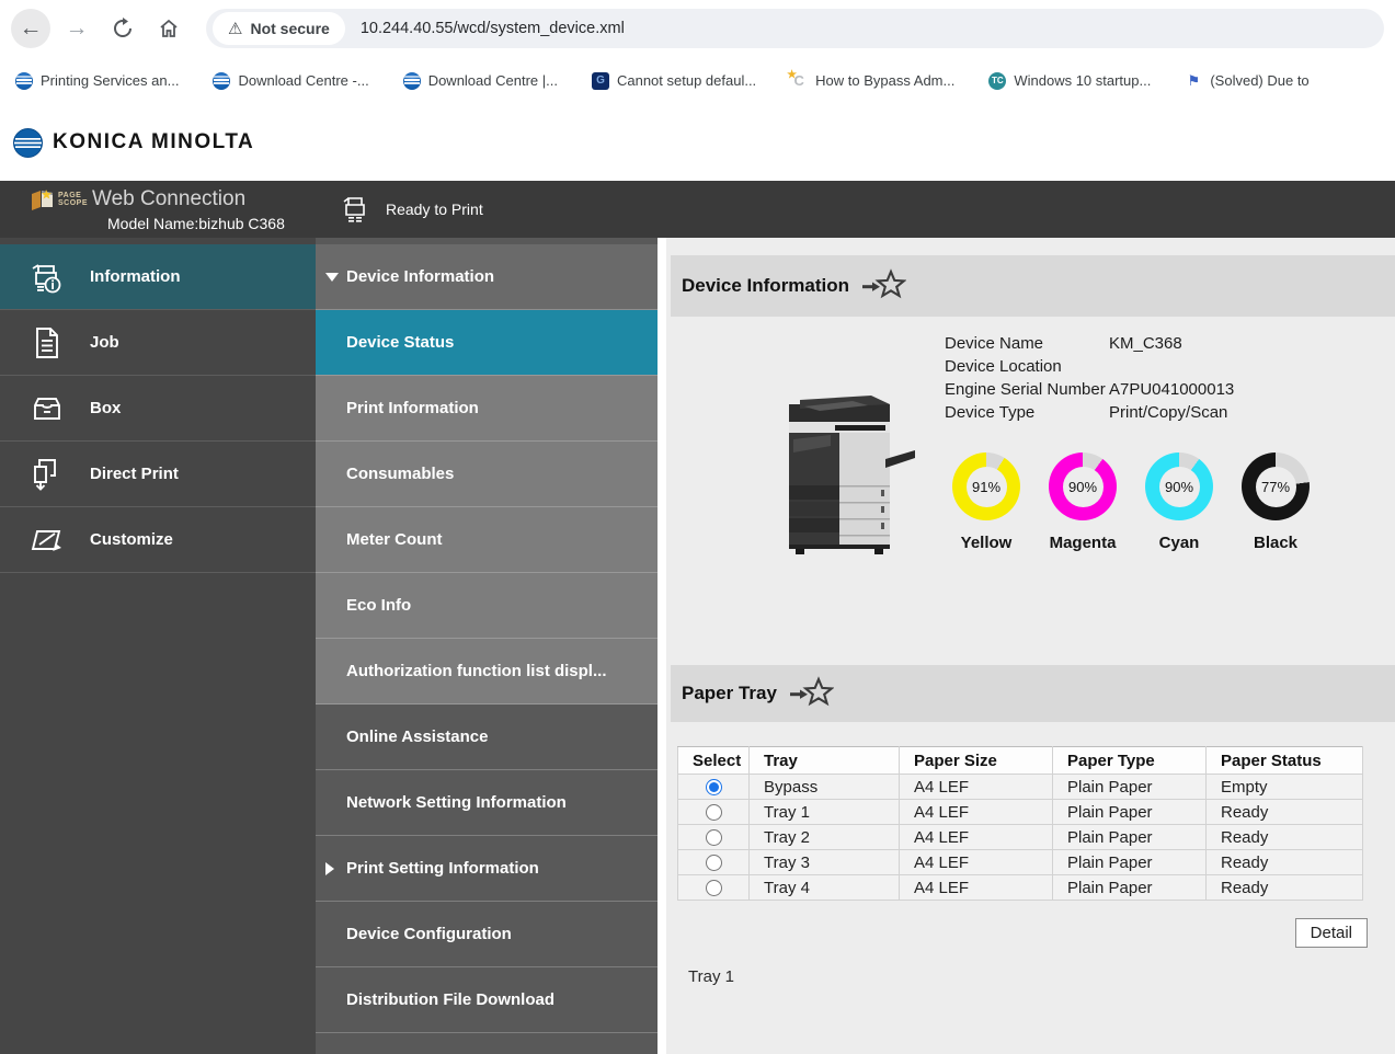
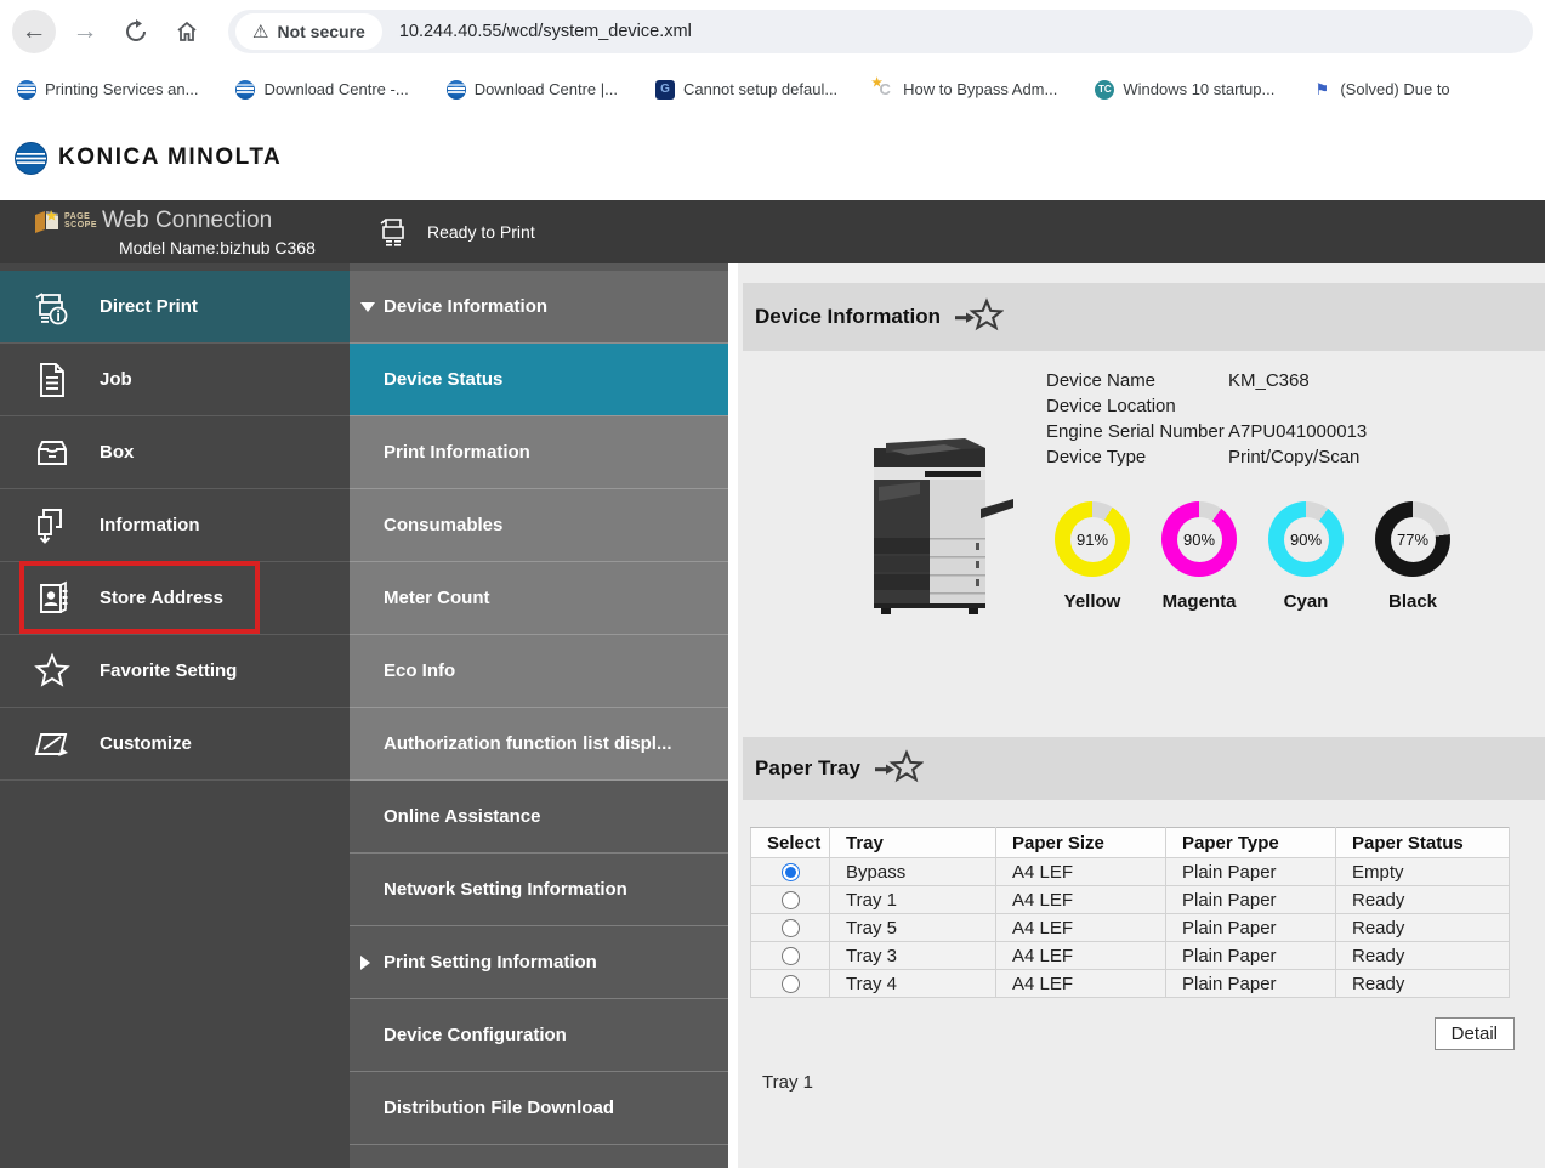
  ←
  →
  ⚠
  Not secure
  10.244.40.55/wcd/system_device.xml
  Printing Services an...
  Download Centre -...
  Download Centre |...
  G
  Cannot setup defaul...
  C
  How to Bypass Adm...
  TC
  Windows 10 startup...
  ⚑
  (Solved) Due to
  KONICA MINOLTA
  Web Connection
  Model Name:bizhub C368
  Ready to Print
- Information
+ Direct Print
  Job
  Box
- Direct Print
+ Information
+ Store Address
+ Favorite Setting
  Customize
  Device Information
  Device Status
  Print Information
  Consumables
  Meter Count
  Eco Info
  Authorization function list displ...
  Online Assistance
  Network Setting Information
  Print Setting Information
  Device Configuration
  Distribution File Download
  Device Information
  Device Name
  KM_C368
  Device Location
  Engine Serial Number
  A7PU041000013
  Device Type
  Print/Copy/Scan
  91%
  Yellow
  90%
  Magenta
  90%
  Cyan
  77%
  Black
  Paper Tray
  Select	Tray	Paper Size	Paper Type	Paper Status
  	Bypass	A4 LEF	Plain Paper	Empty
  	Tray 1	A4 LEF	Plain Paper	Ready
- 	Tray 2	A4 LEF	Plain Paper	Ready
+ 	Tray 5	A4 LEF	Plain Paper	Ready
  	Tray 3	A4 LEF	Plain Paper	Ready
  	Tray 4	A4 LEF	Plain Paper	Ready
  Detail
  Tray 1
